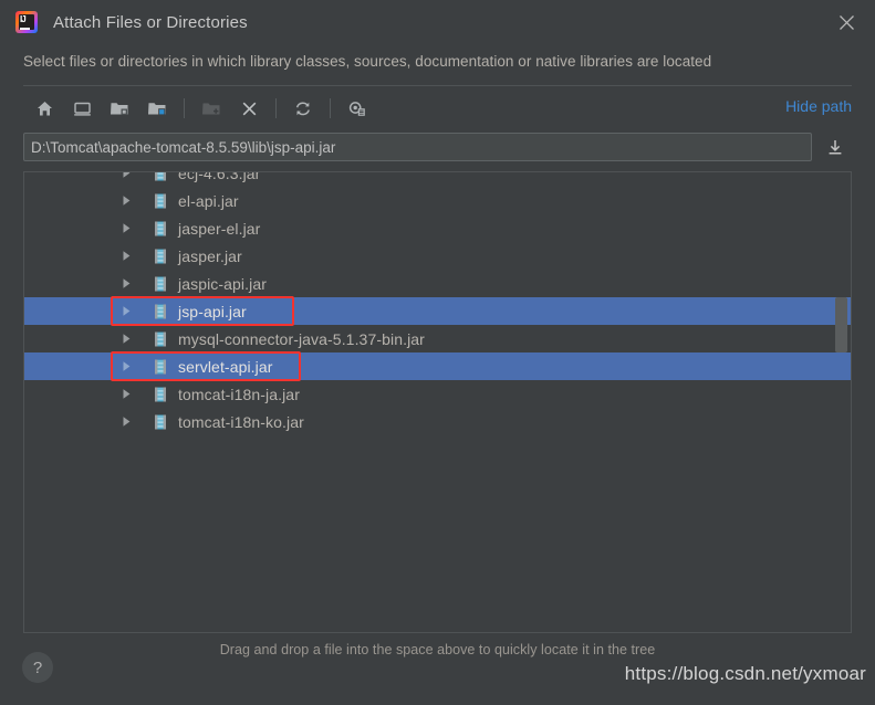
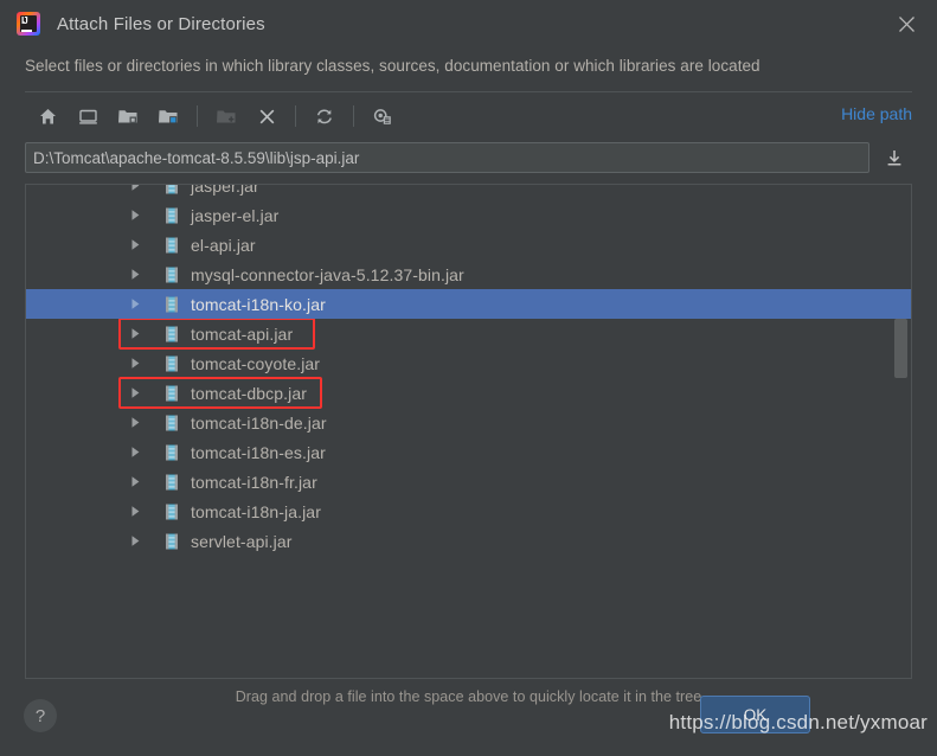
  IJ
  Attach Files or Directories
- Select files or directories in which library classes, sources, documentation or native libraries are located
+ Select files or directories in which library classes, sources, documentation or which libraries are located
  Hide path
  D:\Tomcat\apache-tomcat-8.5.59\lib\jsp-api.jar
- ecj-4.6.3.jar
- el-api.jar
+ jasper.jar
  jasper-el.jar
- jasper.jar
+ el-api.jar
- jaspic-api.jar
- jsp-api.jar
- mysql-connector-java-5.1.37-bin.jar
+ mysql-connector-java-5.12.37-bin.jar
- servlet-api.jar
+ tomcat-i18n-ko.jar
+ tomcat-api.jar
+ tomcat-coyote.jar
+ tomcat-dbcp.jar
+ tomcat-i18n-de.jar
+ tomcat-i18n-es.jar
+ tomcat-i18n-fr.jar
  tomcat-i18n-ja.jar
- tomcat-i18n-ko.jar
+ servlet-api.jar
  Drag and drop a file into the space above to quickly locate it in the tree
  ?
+ OK
  https://blog.csdn.net/yxmoar
